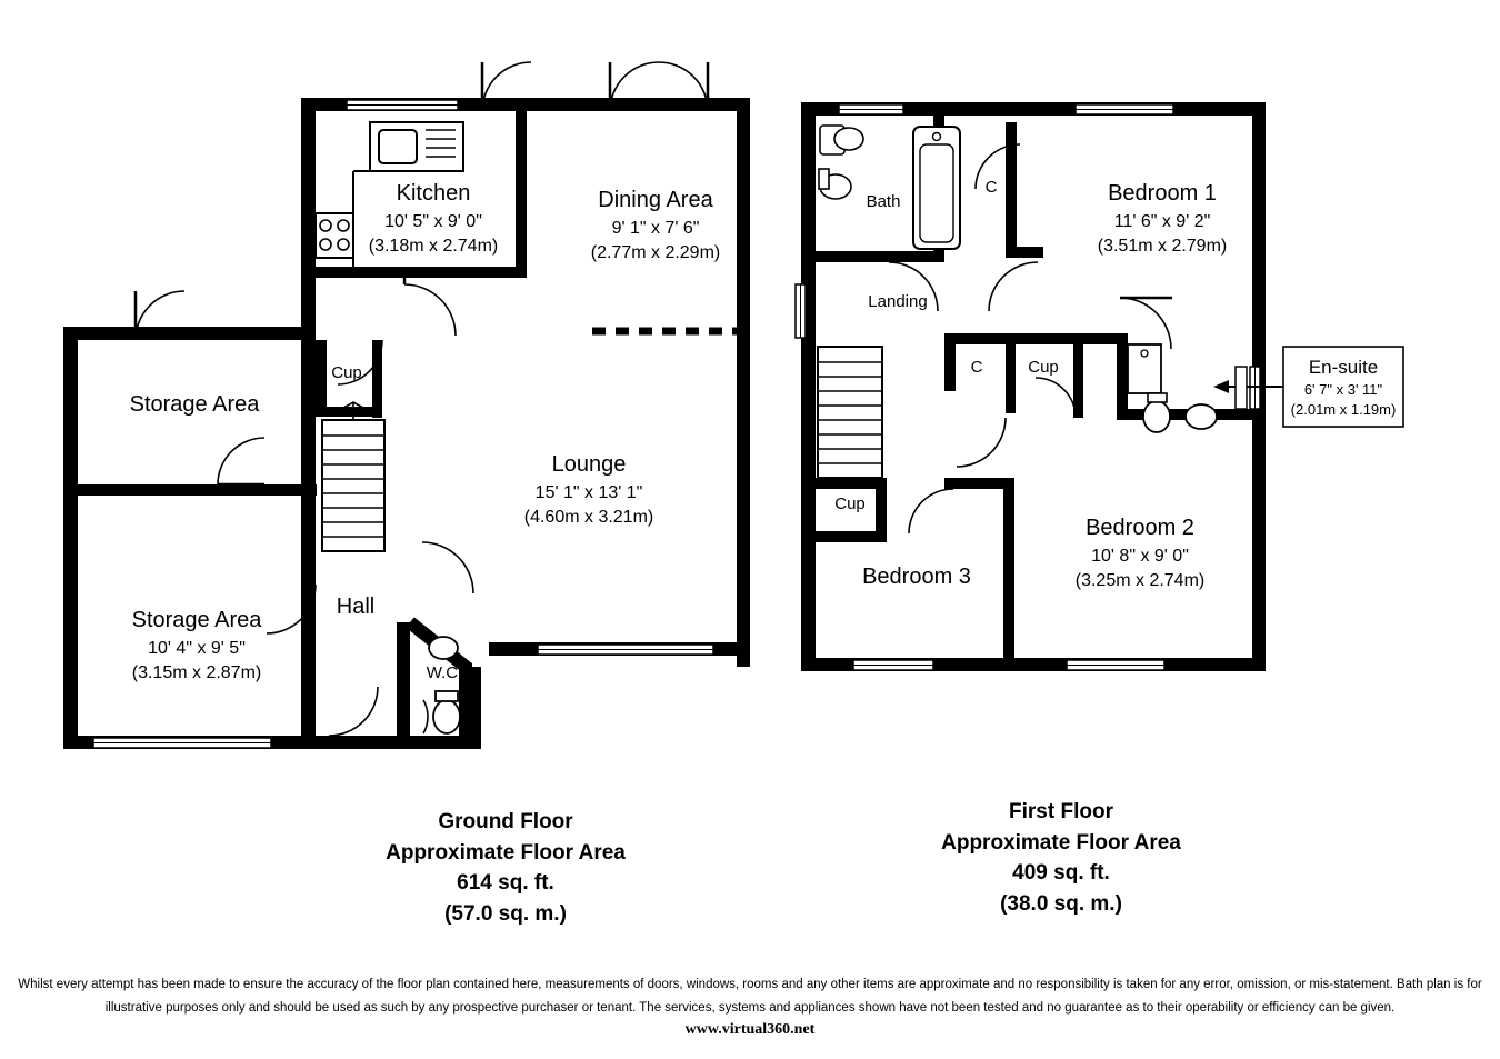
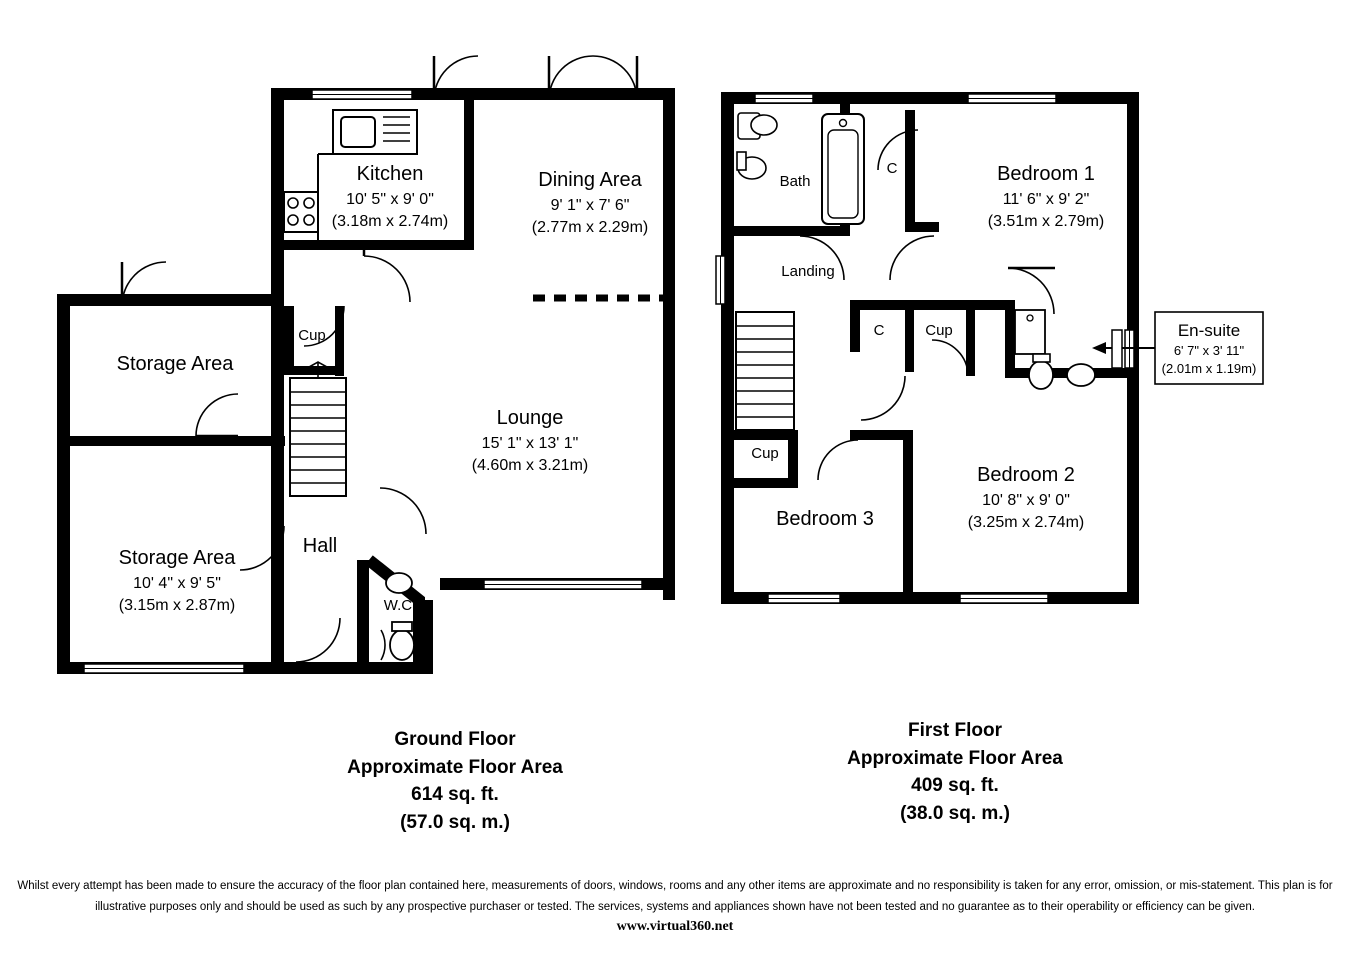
  Kitchen
  10' 5" x 9' 0"
  (3.18m x 2.74m)
  Dining Area
  9' 1" x 7' 6"
  (2.77m x 2.29m)
  Storage Area
  Cup
  Lounge
  15' 1" x 13' 1"
  (4.60m x 3.21m)
  Storage Area
  10' 4" x 9' 5"
  (3.15m x 2.87m)
  Hall
  W.C.
  Bath
  C
  Bedroom 1
  11' 6" x 9' 2"
  (3.51m x 2.79m)
  Landing
  C
  Cup
  Cup
  Bedroom 3
  Bedroom 2
  10' 8" x 9' 0"
  (3.25m x 2.74m)
  En-suite
  6' 7" x 3' 11"
  (2.01m x 1.19m)
  Ground Floor
  Approximate Floor Area
  614 sq. ft.
  (57.0 sq. m.)
  First Floor
  Approximate Floor Area
  409 sq. ft.
  (38.0 sq. m.)
- Whilst every attempt has been made to ensure the accuracy of the floor plan contained here, measurements of doors, windows, rooms and any other items are approximate and no responsibility is taken for any error, omission, or mis-statement. Bath plan is for
+ Whilst every attempt has been made to ensure the accuracy of the floor plan contained here, measurements of doors, windows, rooms and any other items are approximate and no responsibility is taken for any error, omission, or mis-statement. This plan is for
- illustrative purposes only and should be used as such by any prospective purchaser or tenant. The services, systems and appliances shown have not been tested and no guarantee as to their operability or efficiency can be given.
+ illustrative purposes only and should be used as such by any prospective purchaser or tested. The services, systems and appliances shown have not been tested and no guarantee as to their operability or efficiency can be given.
  www.virtual360.net
